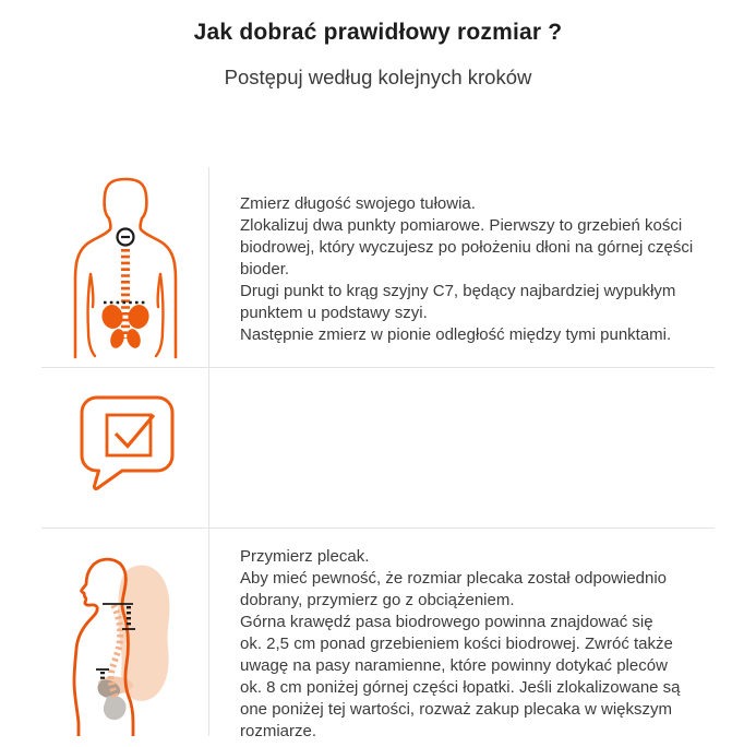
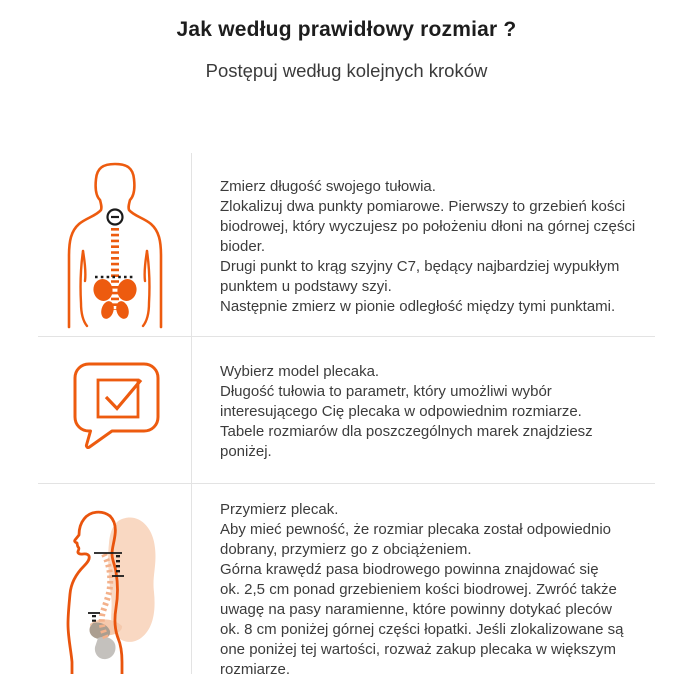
- Jak dobrać prawidłowy rozmiar ?
+ Jak według prawidłowy rozmiar ?
  Postępuj według kolejnych kroków
  Zmierz długość swojego tułowia.
  Zlokalizuj dwa punkty pomiarowe. Pierwszy to grzebień kości
  biodrowej, który wyczujesz po położeniu dłoni na górnej części
  bioder.
  Drugi punkt to krąg szyjny C7, będący najbardziej wypukłym
  punktem u podstawy szyi.
  Następnie zmierz w pionie odległość między tymi punktami.
+ Wybierz model plecaka.
+ Długość tułowia to parametr, który umożliwi wybór
+ interesującego Cię plecaka w odpowiednim rozmiarze.
+ Tabele rozmiarów dla poszczególnych marek znajdziesz
+ poniżej.
  Przymierz plecak.
  Aby mieć pewność, że rozmiar plecaka został odpowiednio
  dobrany, przymierz go z obciążeniem.
  Górna krawędź pasa biodrowego powinna znajdować się
  ok. 2,5 cm ponad grzebieniem kości biodrowej. Zwróć także
  uwagę na pasy naramienne, które powinny dotykać pleców
  ok. 8 cm poniżej górnej części łopatki. Jeśli zlokalizowane są
  one poniżej tej wartości, rozważ zakup plecaka w większym
  rozmiarze.
